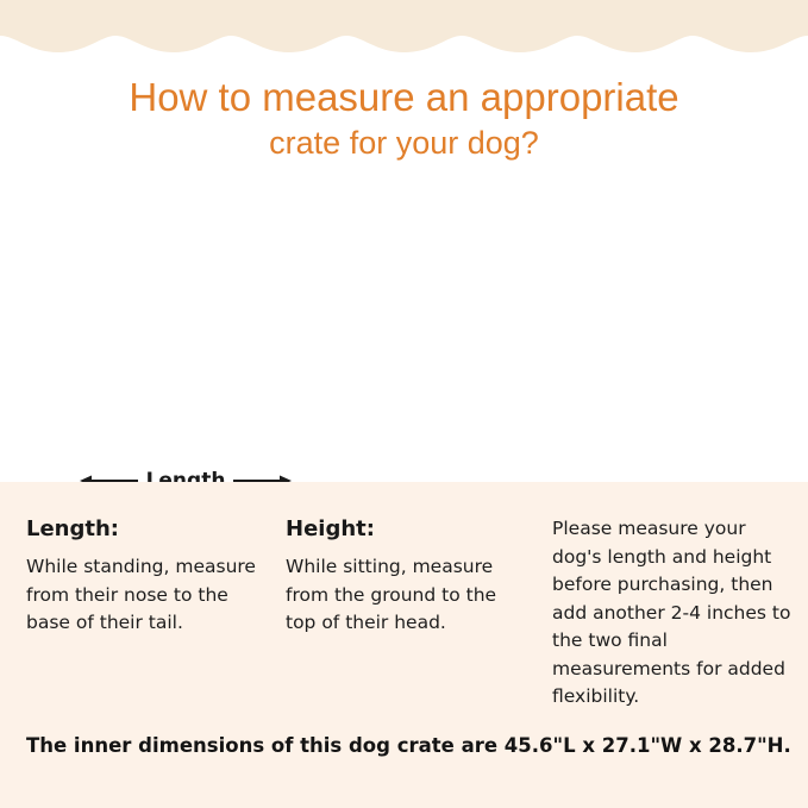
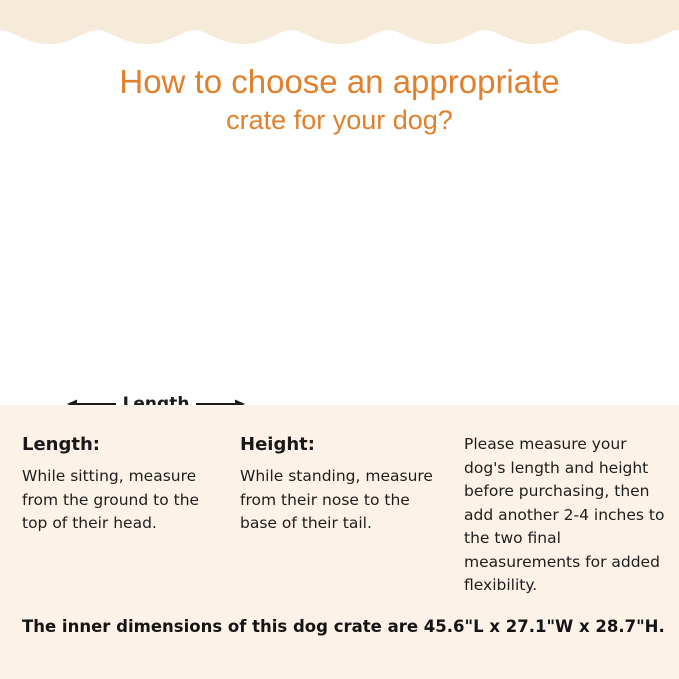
- How to measure an appropriate
+ How to choose an appropriate
  crate for your dog?
  Length
  Length:
- While standing, measure from their nose to the base of their tail.
+ While sitting, measure from the ground to the top of their head.
  Height:
- While sitting, measure from the ground to the top of their head.
+ While standing, measure from their nose to the base of their tail.
  Please measure your dog's length and height before purchasing, then add another 2-4 inches to the two final measurements for added flexibility.
  The inner dimensions of this dog crate are 45.6"L x 27.1"W x 28.7"H.
